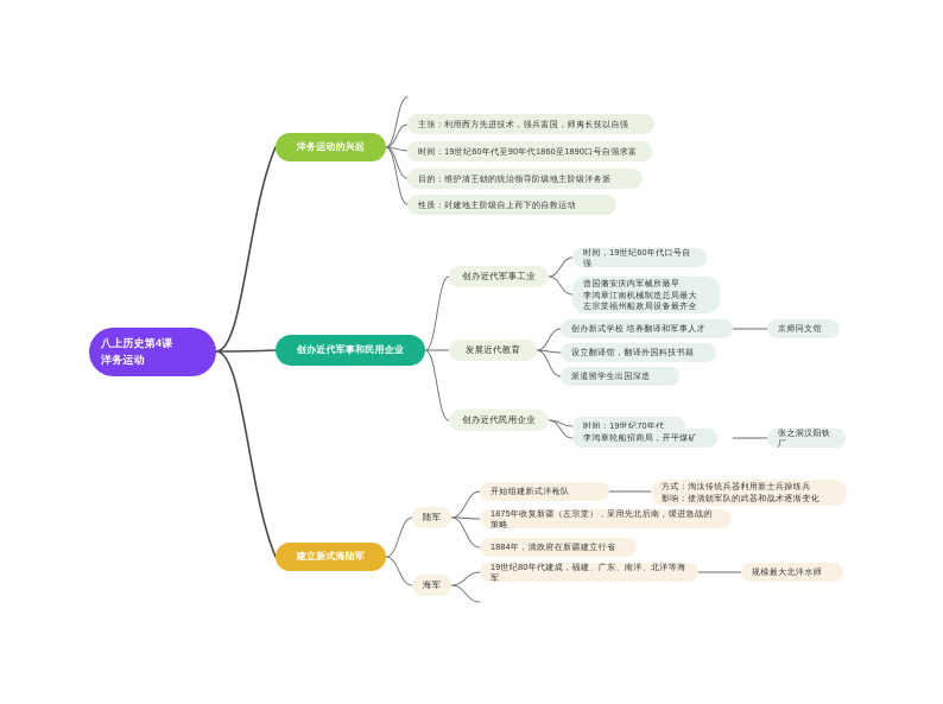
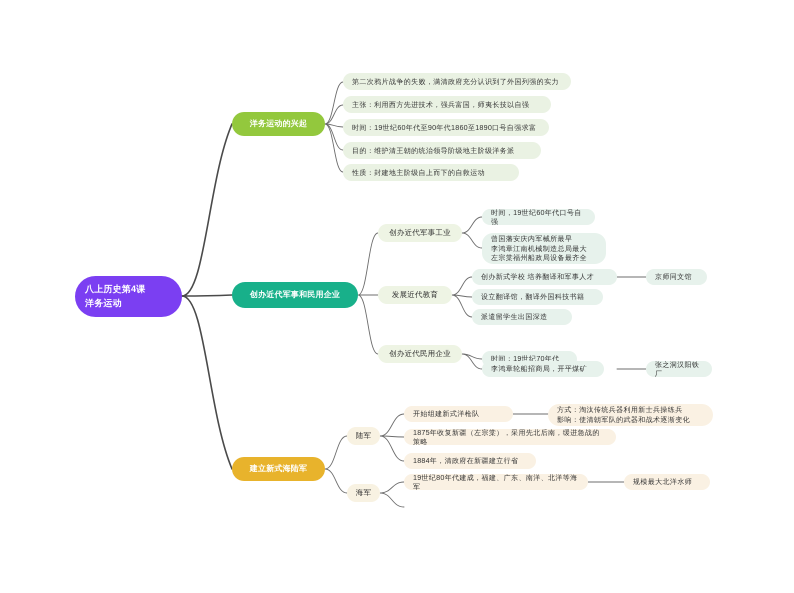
  八上历史第4课
  洋务运动
  洋务运动的兴起
+ 第二次鸦片战争的失败，满清政府充分认识到了外国列强的实力
  主张：利用西方先进技术，强兵富国，师夷长技以自强
  时间：19世纪60年代至90年代1860至1890口号自强求富
  目的：维护清王朝的统治领导阶级地主阶级洋务派
  性质：封建地主阶级自上而下的自救运动
  创办近代军事和民用企业
  创办近代军事工业
  发展近代教育
  创办近代民用企业
  时间，19世纪60年代口号自强
  曾国藩安庆内军械所最早
  李鸿章江南机械制造总局最大
  左宗棠福州船政局设备最齐全
  创办新式学校 培养翻译和军事人才
  设立翻译馆，翻译外国科技书籍
  派遣留学生出国深造
  京师同文馆
  时间：19世纪70年代
  李鸿章轮船招商局，开平煤矿
  张之洞汉阳铁厂
  建立新式海陆军
  陆军
  海军
  开始组建新式洋枪队
  方式：淘汰传统兵器利用新士兵操练兵
  影响：使清朝军队的武器和战术逐渐变化
  1875年收复新疆（左宗棠），采用先北后南，缓进急战的策略
  1884年，清政府在新疆建立行省
  19世纪80年代建成，福建、广东、南洋、北洋等海军
  规模最大北洋水师
